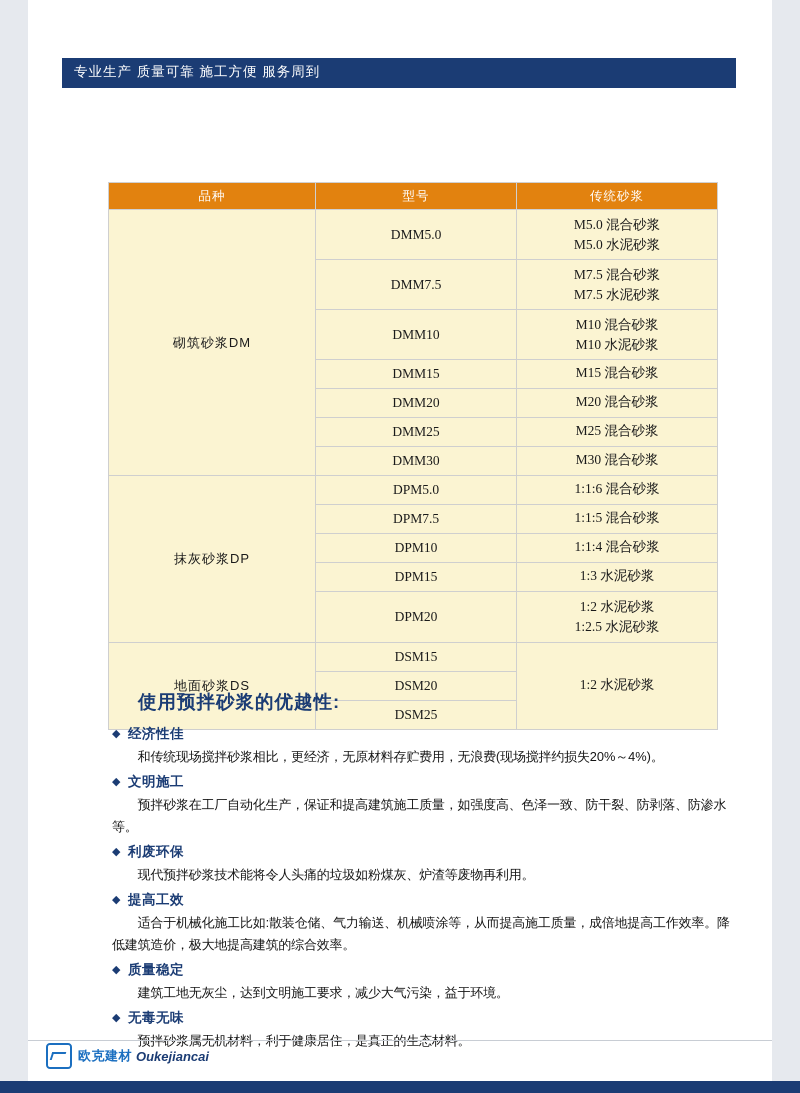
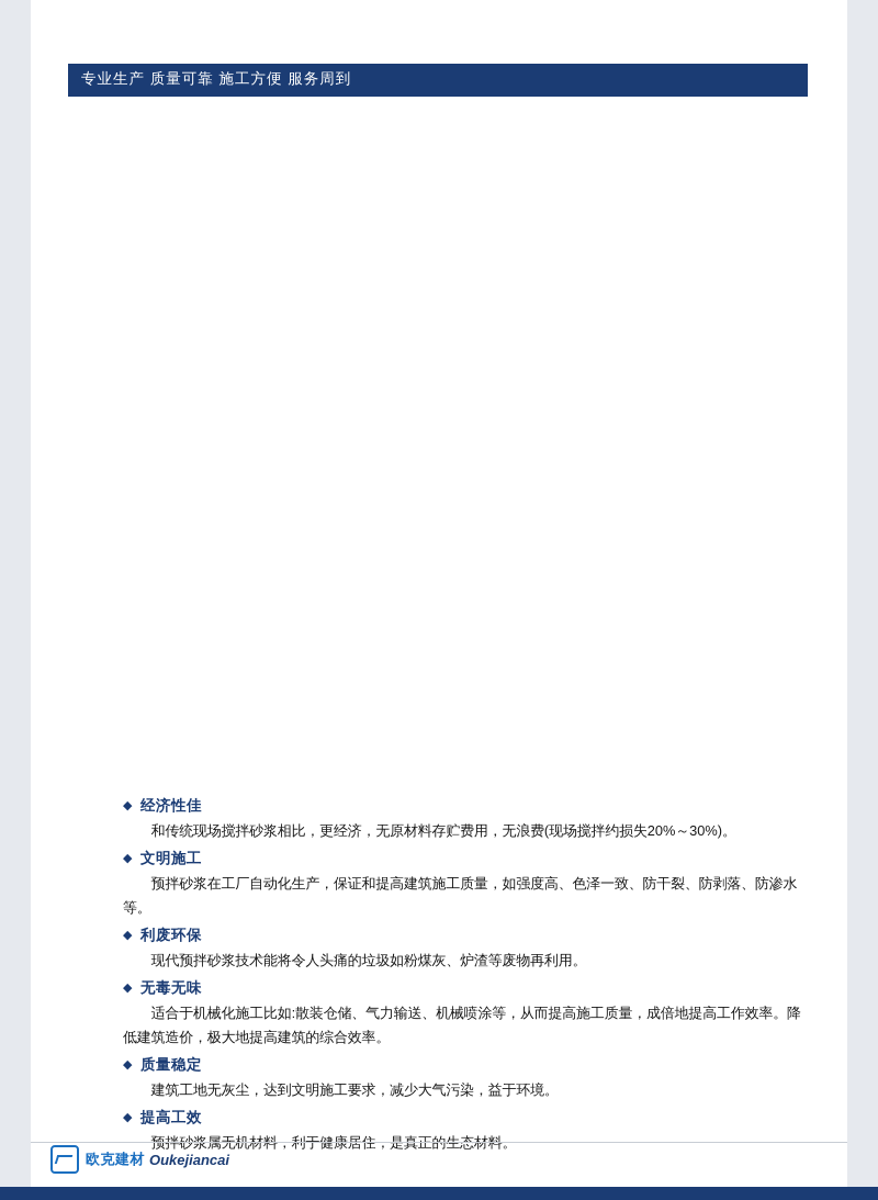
  专业生产 质量可靠 施工方便 服务周到
- 品种	型号	传统砂浆
- 砌筑砂浆DM	DMM5.0	M5.0 混合砂浆 M5.0 水泥砂浆
- DMM7.5	M7.5 混合砂浆 M7.5 水泥砂浆
- DMM10	M10 混合砂浆 M10 水泥砂浆
- DMM15	M15 混合砂浆
- DMM20	M20 混合砂浆
- DMM25	M25 混合砂浆
- DMM30	M30 混合砂浆
- 抹灰砂浆DP	DPM5.0	1:1:6 混合砂浆
- DPM7.5	1:1:5 混合砂浆
- DPM10	1:1:4 混合砂浆
- DPM15	1:3 水泥砂浆
- DPM20	1:2 水泥砂浆 1:2.5 水泥砂浆
- 地面砂浆DS	DSM15	1:2 水泥砂浆
- DSM20
- DSM25
- 使用预拌砂浆的优越性:
  ◆
  经济性佳
- 和传统现场搅拌砂浆相比，更经济，无原材料存贮费用，无浪费(现场搅拌约损失20%～4%)。
+ 和传统现场搅拌砂浆相比，更经济，无原材料存贮费用，无浪费(现场搅拌约损失20%～30%)。
  ◆
  文明施工
  预拌砂浆在工厂自动化生产，保证和提高建筑施工质量，如强度高、色泽一致、防干裂、防剥落、防渗水等。
  ◆
  利废环保
  现代预拌砂浆技术能将令人头痛的垃圾如粉煤灰、炉渣等废物再利用。
  ◆
- 提高工效
+ 无毒无味
  适合于机械化施工比如:散装仓储、气力输送、机械喷涂等，从而提高施工质量，成倍地提高工作效率。降低建筑造价，极大地提高建筑的综合效率。
  ◆
  质量稳定
  建筑工地无灰尘，达到文明施工要求，减少大气污染，益于环境。
  ◆
- 无毒无味
+ 提高工效
  欧克建材
  Oukejiancai
